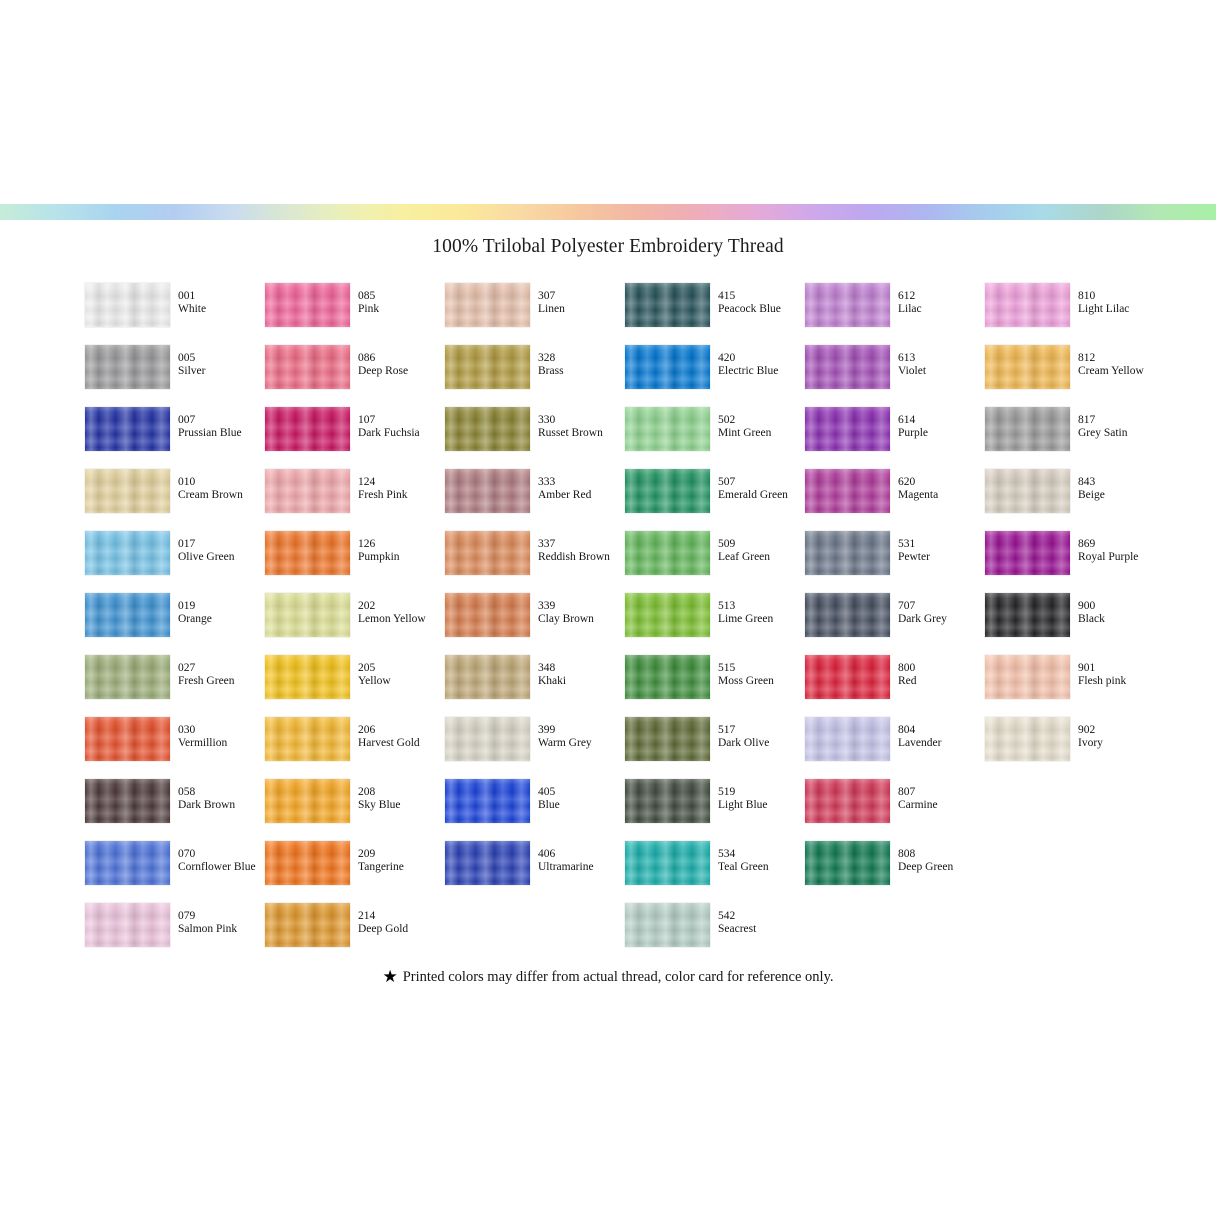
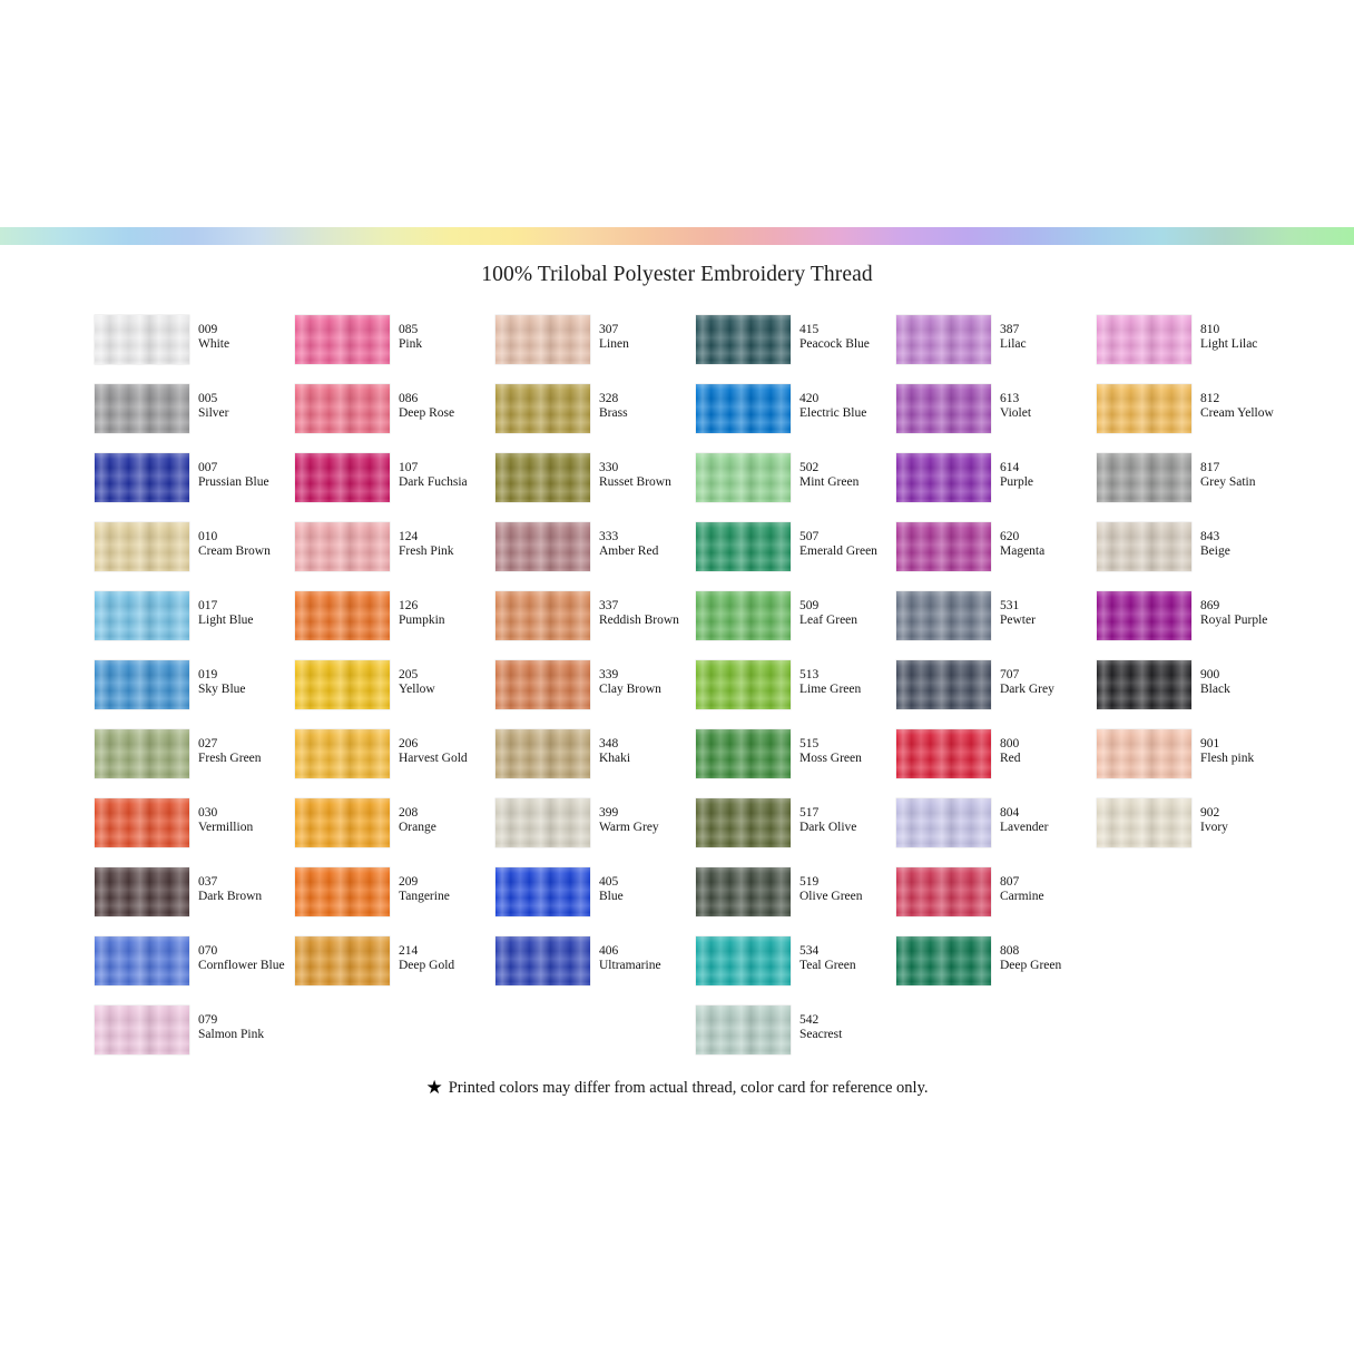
  100% Trilobal Polyester Embroidery Thread
- 001
+ 009
  White
  005
  Silver
  007
  Prussian Blue
  010
  Cream Brown
  017
- Olive Green
+ Light Blue
  019
- Orange
+ Sky Blue
  027
  Fresh Green
  030
  Vermillion
- 058
+ 037
  Dark Brown
  070
  Cornflower Blue
  079
  Salmon Pink
  085
  Pink
  086
  Deep Rose
  107
  Dark Fuchsia
  124
  Fresh Pink
  126
  Pumpkin
- 202
- Lemon Yellow
  205
  Yellow
  206
  Harvest Gold
  208
- Sky Blue
+ Orange
  209
  Tangerine
  214
  Deep Gold
  307
  Linen
  328
  Brass
  330
  Russet Brown
  333
  Amber Red
  337
  Reddish Brown
  339
  Clay Brown
  348
  Khaki
  399
  Warm Grey
  405
  Blue
  406
  Ultramarine
  415
  Peacock Blue
  420
  Electric Blue
  502
  Mint Green
  507
  Emerald Green
  509
  Leaf Green
  513
  Lime Green
  515
  Moss Green
  517
  Dark Olive
  519
- Light Blue
+ Olive Green
  534
  Teal Green
  542
  Seacrest
- 612
+ 387
  Lilac
  613
  Violet
  614
  Purple
  620
  Magenta
  531
  Pewter
  707
  Dark Grey
  800
  Red
  804
  Lavender
  807
  Carmine
  808
  Deep Green
  810
  Light Lilac
  812
  Cream Yellow
  817
  Grey Satin
  843
  Beige
  869
  Royal Purple
  900
  Black
  901
  Flesh pink
  902
  Ivory
  ★ Printed colors may differ from actual thread, color card for reference only.
